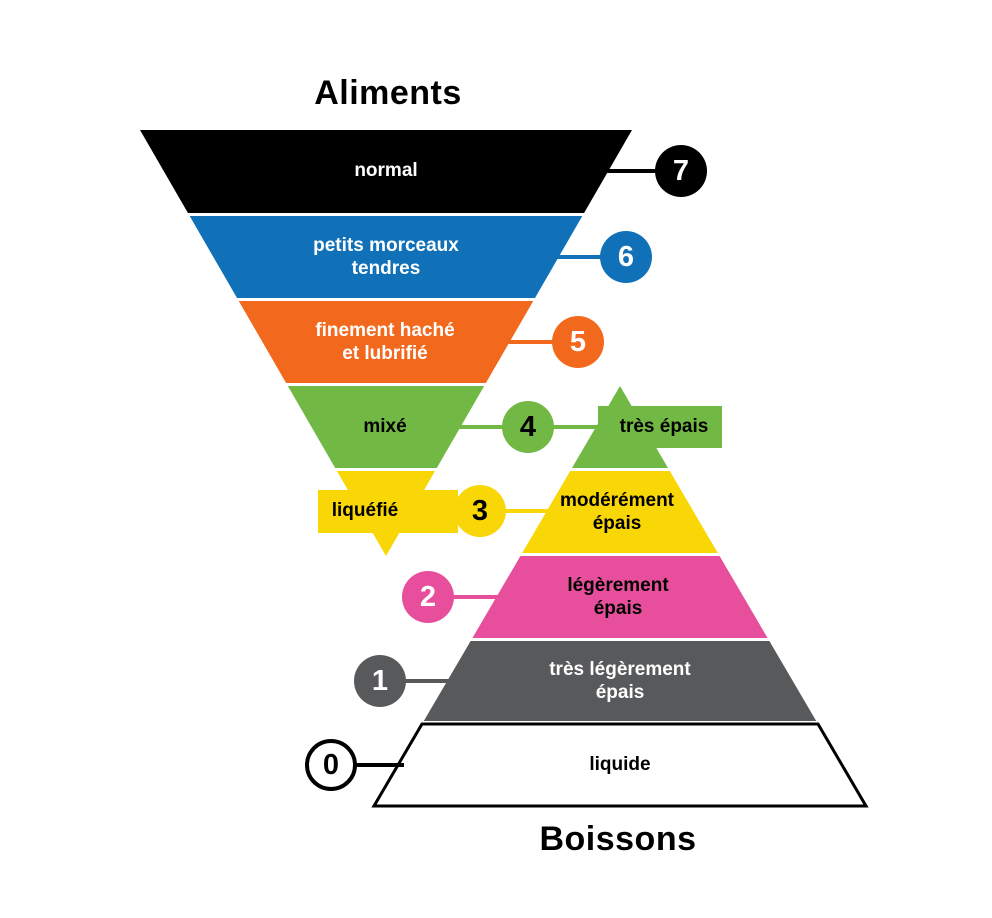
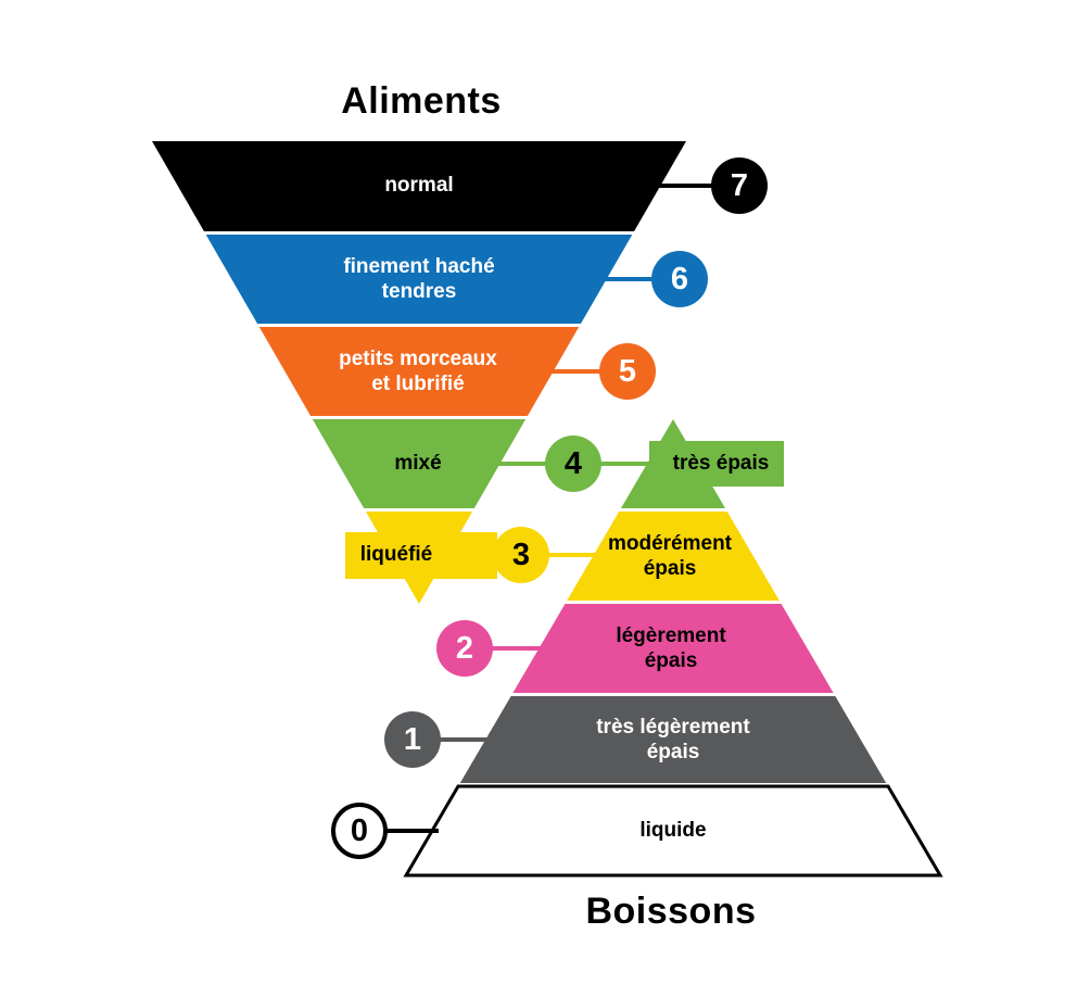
  Aliments
  Boissons
  normal
- petits morceaux
+ finement haché
  tendres
- finement haché
+ petits morceaux
  et lubrifié
  mixé
  liquéfié
  très épais
  modérément
  épais
  légèrement
  épais
  très légèrement
  épais
  liquide
  7
  6
  5
  4
  3
  2
  1
  0
